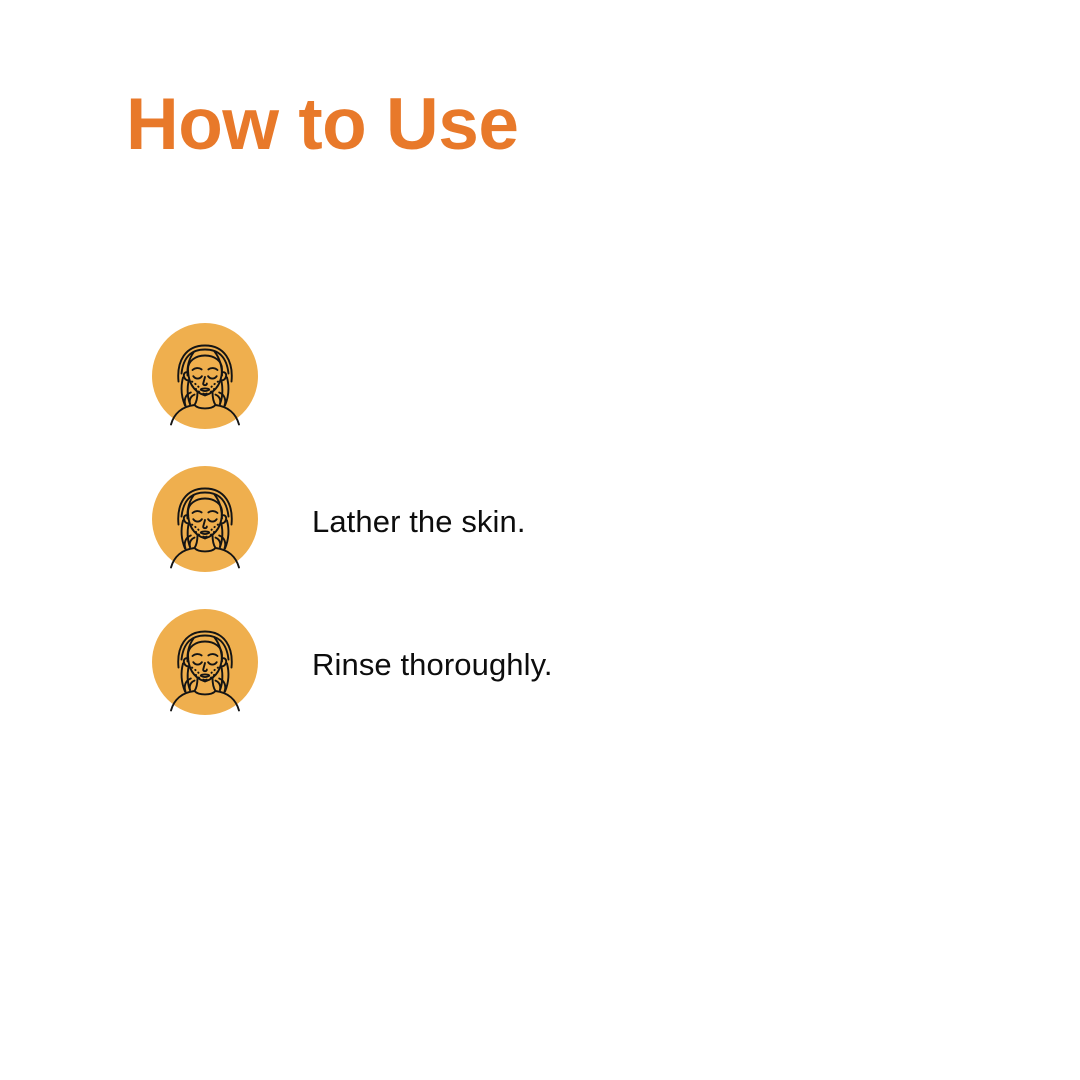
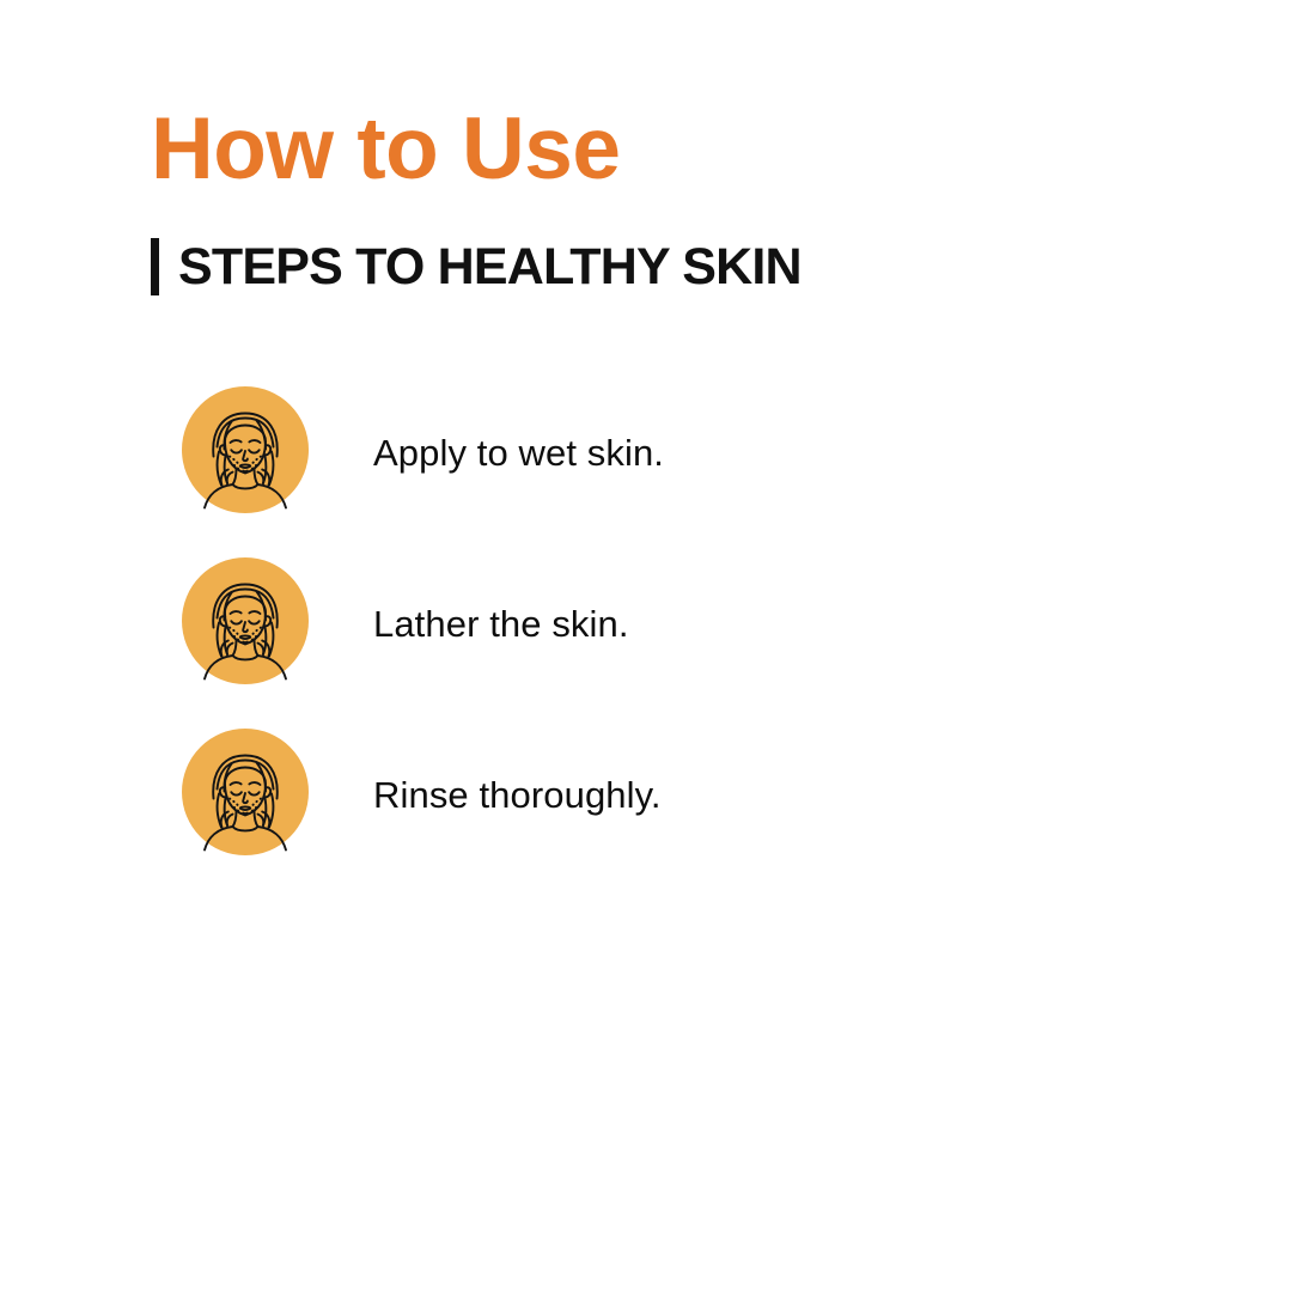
  How to Use
+ STEPS TO HEALTHY SKIN
+ Apply to wet skin.
  Lather the skin.
  Rinse thoroughly.
